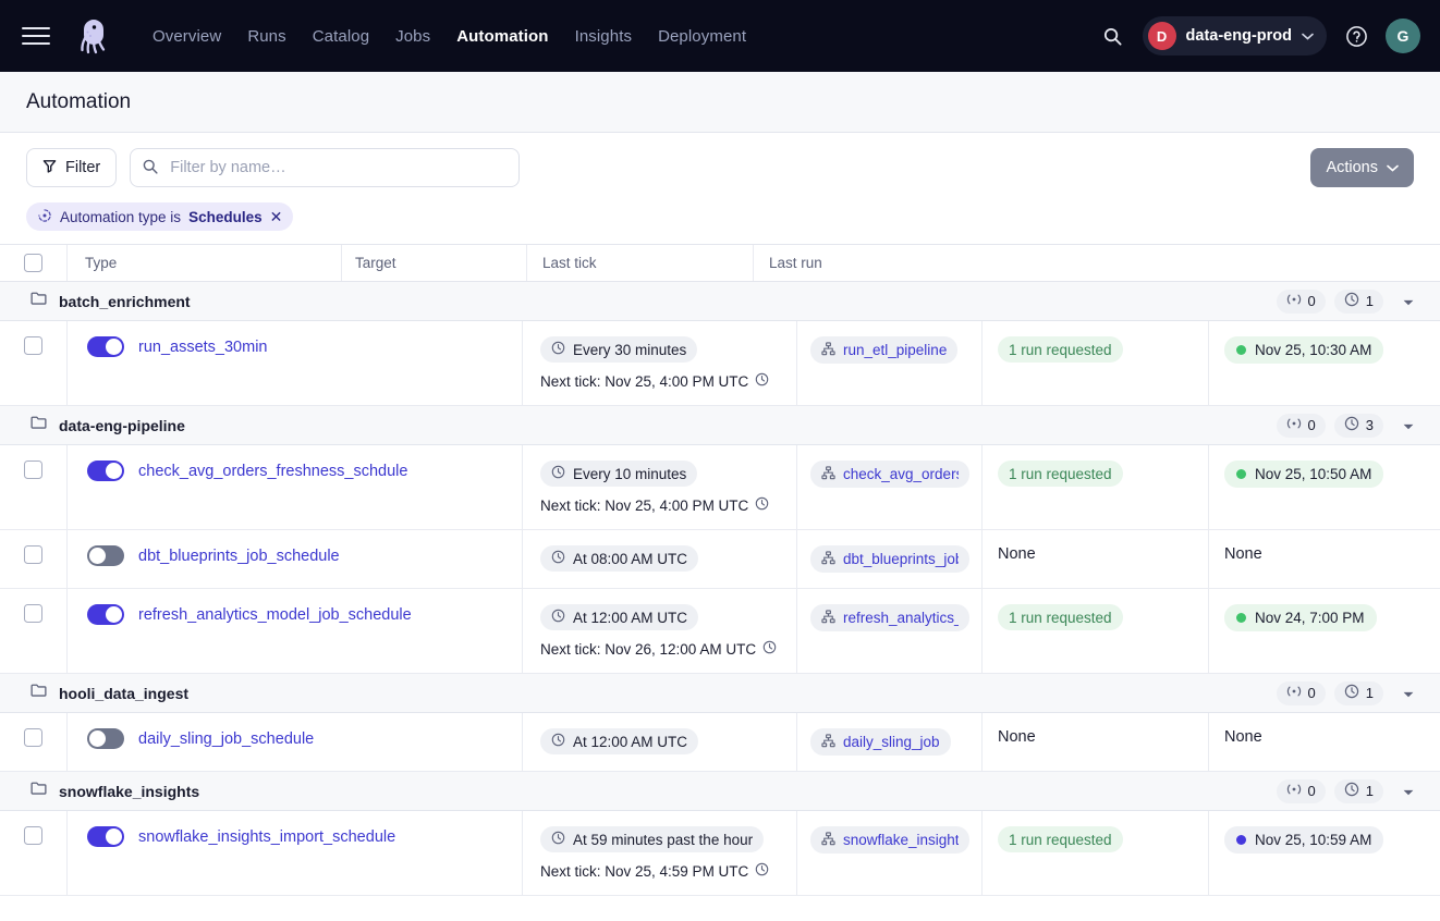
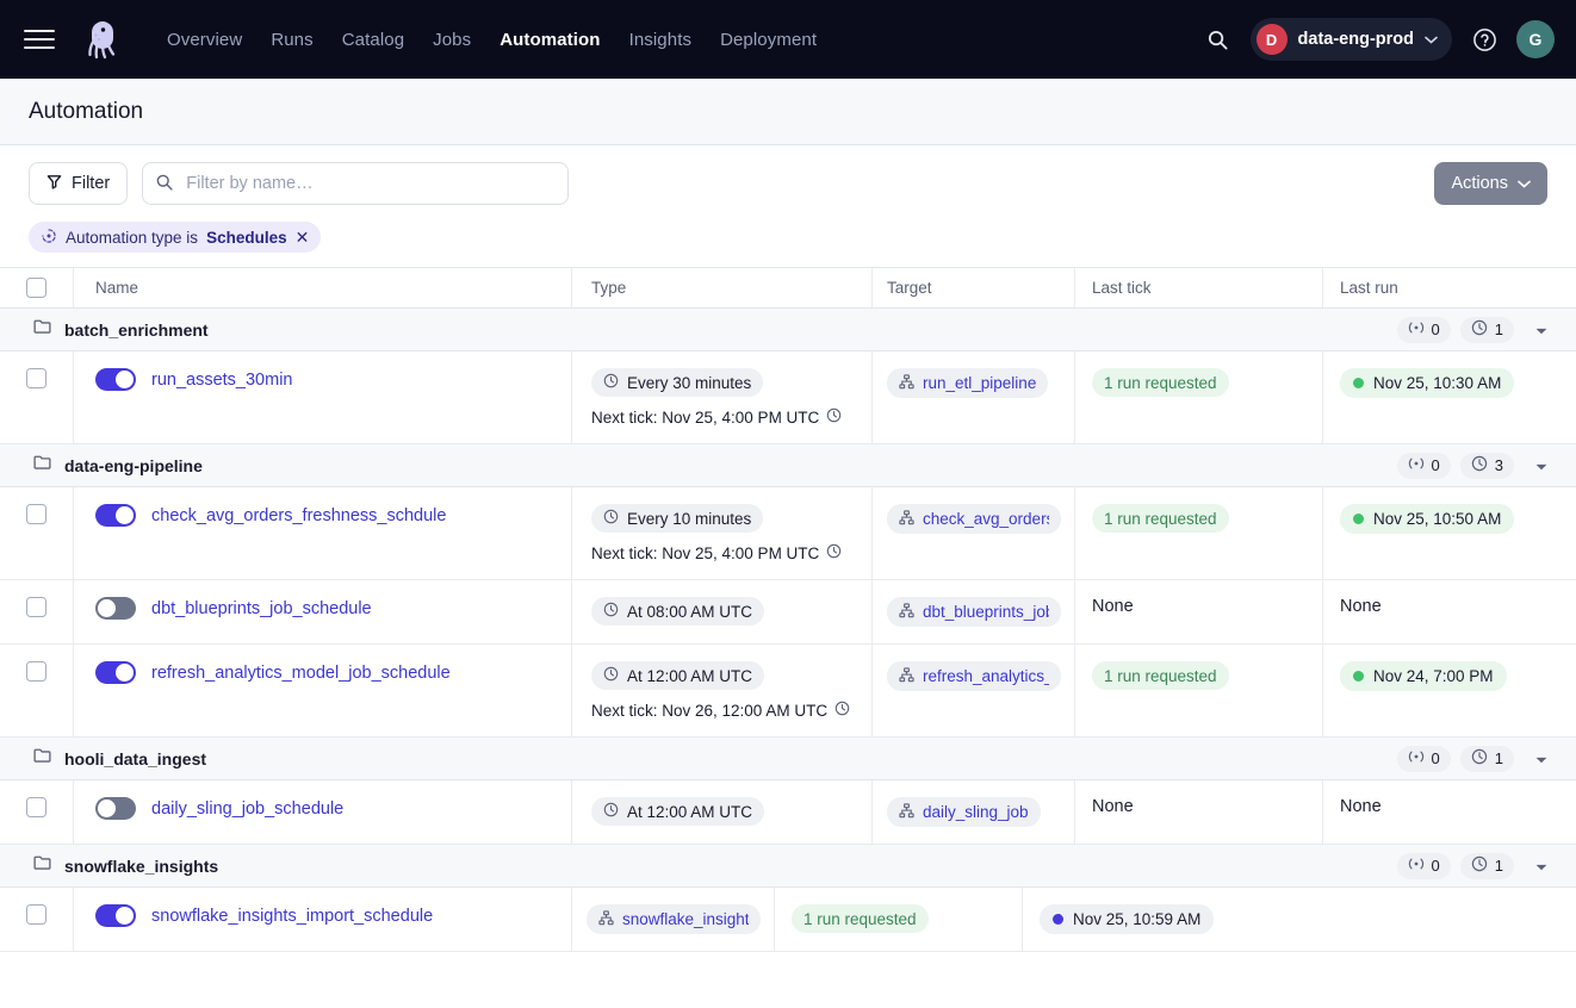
  Overview
  Runs
  Catalog
  Jobs
  Automation
  Insights
  Deployment
  D
  data-eng-prod
  G
  Automation
  Filter
  Filter by name…
  Actions
  Automation type is
  Schedules
  ✕
+ Name
  Type
  Target
  Last tick
  Last run
  batch_enrichment
  0
  1
  run_assets_30min
  Every 30 minutes
  Next tick: Nov 25, 4:00 PM UTC
  run_etl_pipeline
  1 run requested
  Nov 25, 10:30 AM
  data-eng-pipeline
  0
  3
  check_avg_orders_freshness_schdule
  Every 10 minutes
  Next tick: Nov 25, 4:00 PM UTC
  check_avg_order
  1 run requested
  Nov 25, 10:50 AM
  dbt_blueprints_job_schedule
  At 08:00 AM UTC
  dbt_blueprints_jo
  None
  None
  refresh_analytics_model_job_schedule
  At 12:00 AM UTC
  Next tick: Nov 26, 12:00 AM UTC
  refresh_analytics_
  1 run requested
  Nov 24, 7:00 PM
  hooli_data_ingest
  0
  1
  daily_sling_job_schedule
  At 12:00 AM UTC
  daily_sling_job
  None
  None
  snowflake_insights
  0
  1
  snowflake_insights_import_schedule
- At 59 minutes past the hour
- Next tick: Nov 25, 4:59 PM UTC
  snowflake_insight
  1 run requested
  Nov 25, 10:59 AM
